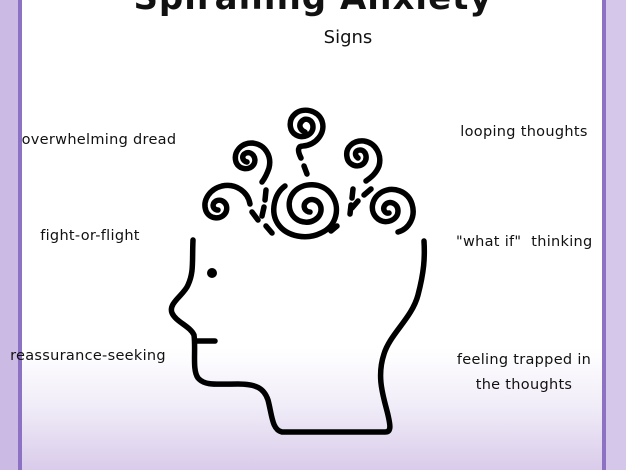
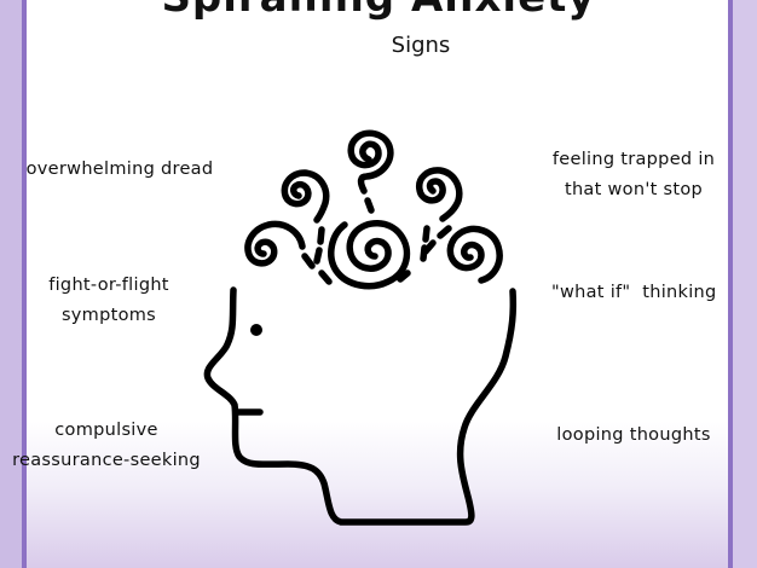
  Signs
  overwhelming dread
  fight-or-flight
+ symptoms
+ compulsive
  reassurance-seeking
- looping thoughts
+ feeling trapped in
+ that won't stop
  "what if" thinking
- feeling trapped in
+ looping thoughts
- the thoughts
